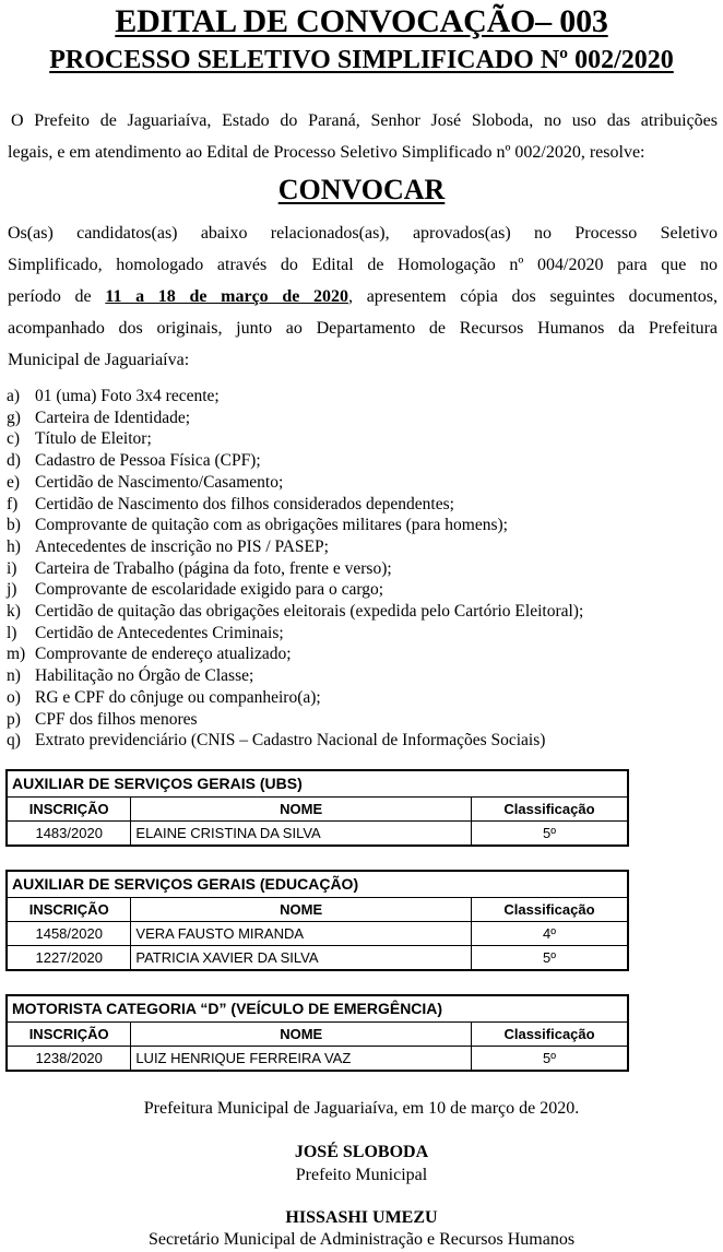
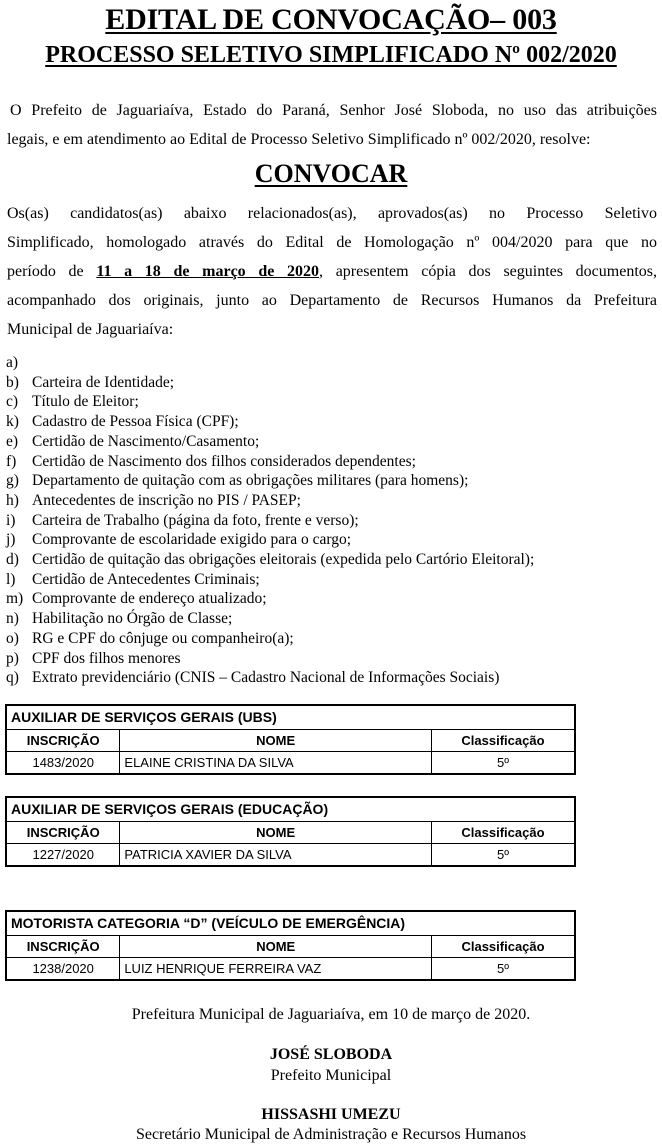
  EDITAL DE CONVOCAÇÃO– 003
  PROCESSO SELETIVO SIMPLIFICADO Nº 002/2020
  O Prefeito de Jaguariaíva, Estado do Paraná, Senhor José Sloboda, no uso das atribuições
  legais, e em atendimento ao Edital de Processo Seletivo Simplificado nº 002/2020, resolve:
  CONVOCAR
  Os(as) candidatos(as) abaixo relacionados(as), aprovados(as) no Processo Seletivo
  Simplificado, homologado através do Edital de Homologação nº 004/2020 para que no
  período de 11 a 18 de março de 2020, apresentem cópia dos seguintes documentos,
  acompanhado dos originais, junto ao Departamento de Recursos Humanos da Prefeitura
  Municipal de Jaguariaíva:
  a)
- 01 (uma) Foto 3x4 recente;
- g)
+ b)
  Carteira de Identidade;
  c)
  Título de Eleitor;
- d)
+ k)
  Cadastro de Pessoa Física (CPF);
  e)
  Certidão de Nascimento/Casamento;
  f)
  Certidão de Nascimento dos filhos considerados dependentes;
- b)
+ g)
- Comprovante de quitação com as obrigações militares (para homens);
+ Departamento de quitação com as obrigações militares (para homens);
  h)
  Antecedentes de inscrição no PIS / PASEP;
  i)
  Carteira de Trabalho (página da foto, frente e verso);
  j)
  Comprovante de escolaridade exigido para o cargo;
- k)
+ d)
  Certidão de quitação das obrigações eleitorais (expedida pelo Cartório Eleitoral);
  l)
  Certidão de Antecedentes Criminais;
  m)
  Comprovante de endereço atualizado;
  n)
  Habilitação no Órgão de Classe;
  o)
  RG e CPF do cônjuge ou companheiro(a);
  p)
  CPF dos filhos menores
  q)
  Extrato previdenciário (CNIS – Cadastro Nacional de Informações Sociais)
  AUXILIAR DE SERVIÇOS GERAIS (UBS)
  INSCRIÇÃO	NOME	Classificação
  1483/2020	ELAINE CRISTINA DA SILVA	5º
  AUXILIAR DE SERVIÇOS GERAIS (EDUCAÇÃO)
  INSCRIÇÃO	NOME	Classificação
- 1458/2020	VERA FAUSTO MIRANDA	4º
  1227/2020	PATRICIA XAVIER DA SILVA	5º
  MOTORISTA CATEGORIA “D” (VEÍCULO DE EMERGÊNCIA)
  INSCRIÇÃO	NOME	Classificação
  1238/2020	LUIZ HENRIQUE FERREIRA VAZ	5º
  Prefeitura Municipal de Jaguariaíva, em 10 de março de 2020.
  JOSÉ SLOBODA
  Prefeito Municipal
  HISSASHI UMEZU
  Secretário Municipal de Administração e Recursos Humanos
